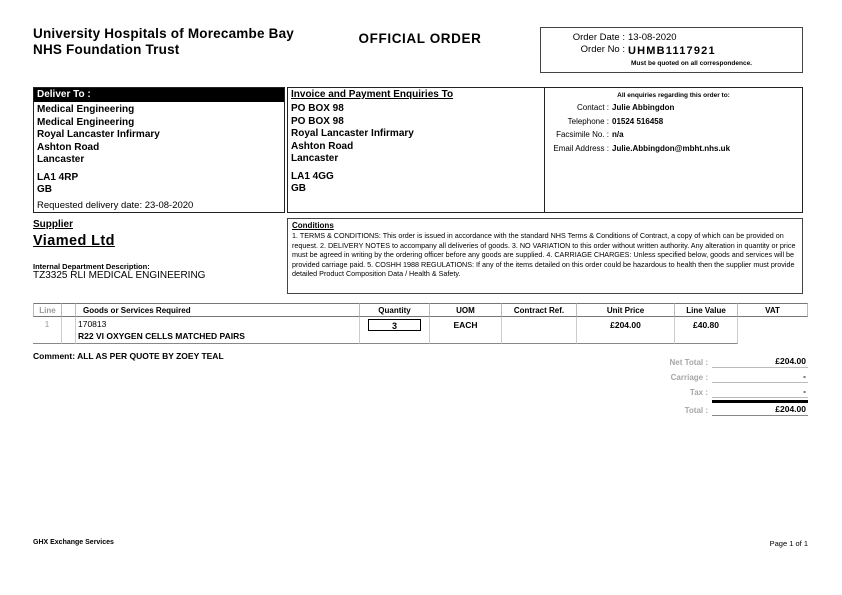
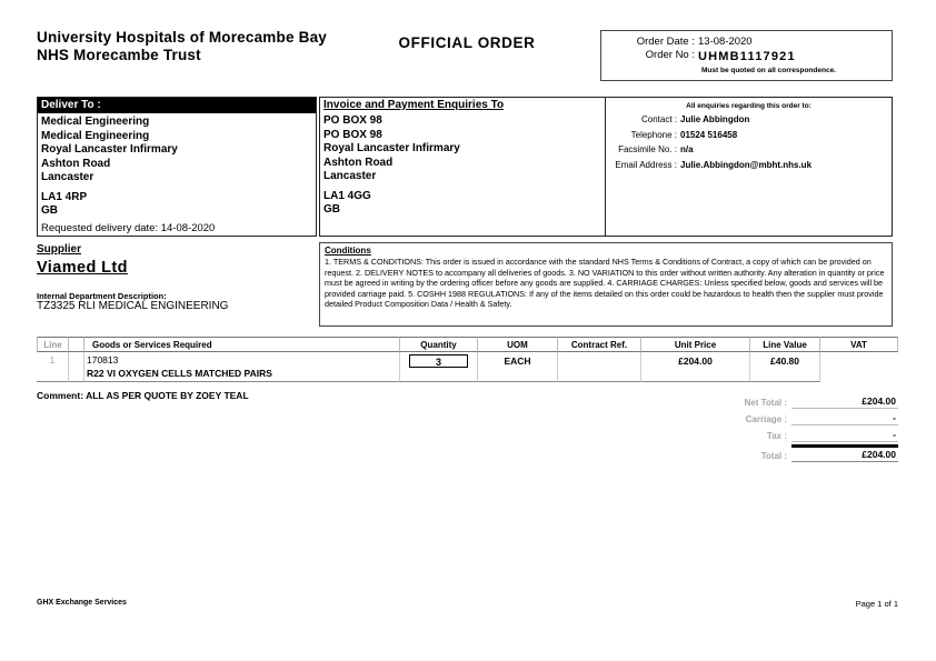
- University Hospitals of Morecambe Bay NHS Foundation Trust
+ University Hospitals of Morecambe Bay NHS Morecambe Trust
  OFFICIAL ORDER
  Order Date :
  13-08-2020
  Order No :
  UHMB1117921
  Deliver To :
  Medical Engineering
  Medical Engineering
  Royal Lancaster Infirmary
  Ashton Road
  Lancaster
  LA1 4RP
  GB
- Requested delivery date: 23-08-2020
+ Requested delivery date: 14-08-2020
  Invoice and Payment Enquiries To
  PO BOX 98
  PO BOX 98
  Royal Lancaster Infirmary
  Ashton Road
  Lancaster
  LA1 4GG
  GB
  Contact :
  Julie Abbingdon
  Telephone :
  01524 516458
  Facsimile No. :
  n/a
  Email Address :
  Julie.Abbingdon@mbht.nhs.uk
  Supplier
  Viamed Ltd
  Internal Department Description:
  TZ3325 RLI MEDICAL ENGINEERING
  Conditions
  1. TERMS & CONDITIONS: This order is issued in accordance with the standard NHS Terms & Conditions of Contract, a copy of which can be provided on request. 2. DELIVERY NOTES to accompany all deliveries of goods. 3. NO VARIATION to this order without written authority. Any alteration in quantity or price must be agreed in writing by the ordering officer before any goods are supplied. 4. CARRIAGE CHARGES: Unless specified below, goods and services will be provided carriage paid. 5. COSHH 1988 REGULATIONS: If any of the items detailed on this order could be hazardous to health then the supplier must provide detailed Product Composition Data / Health & Safety.
  Line
  Goods or Services Required
  Quantity
  UOM
  Contract Ref.
  Unit Price
  Line Value
  VAT
  1
  170813
  R22 VI OXYGEN CELLS MATCHED PAIRS
  3
  EACH
  £204.00
  £40.80
  Comment: ALL AS PER QUOTE BY ZOEY TEAL
  Net Total :
  £204.00
  Carriage :
  -
  Tax :
  -
  Total :
  £204.00
  Page 1 of 1
